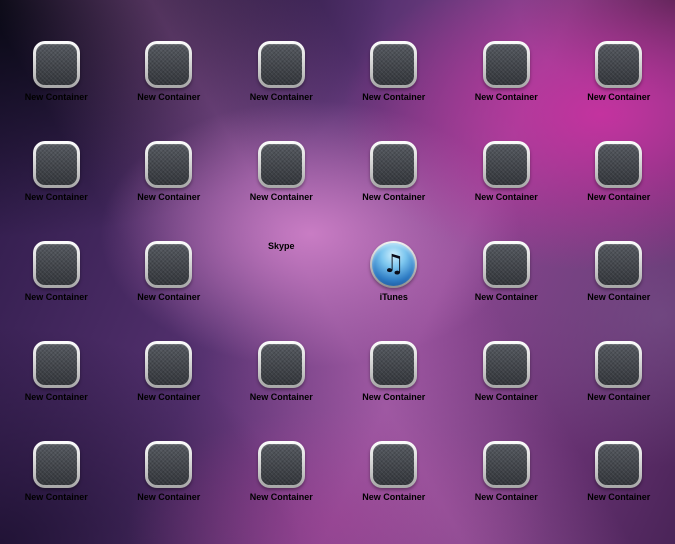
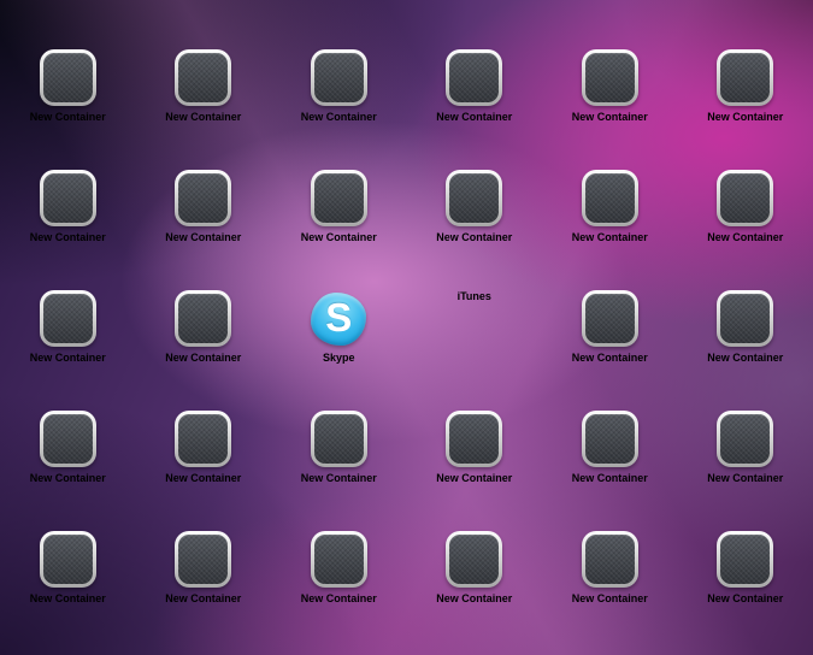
  New Container
  New Container
  New Container
  New Container
  New Container
  New Container
  New Container
  New Container
  New Container
  New Container
  New Container
  New Container
  New Container
  New Container
+ S
  Skype
- ♫
  iTunes
  New Container
  New Container
  New Container
  New Container
  New Container
  New Container
  New Container
  New Container
  New Container
  New Container
  New Container
  New Container
  New Container
  New Container
